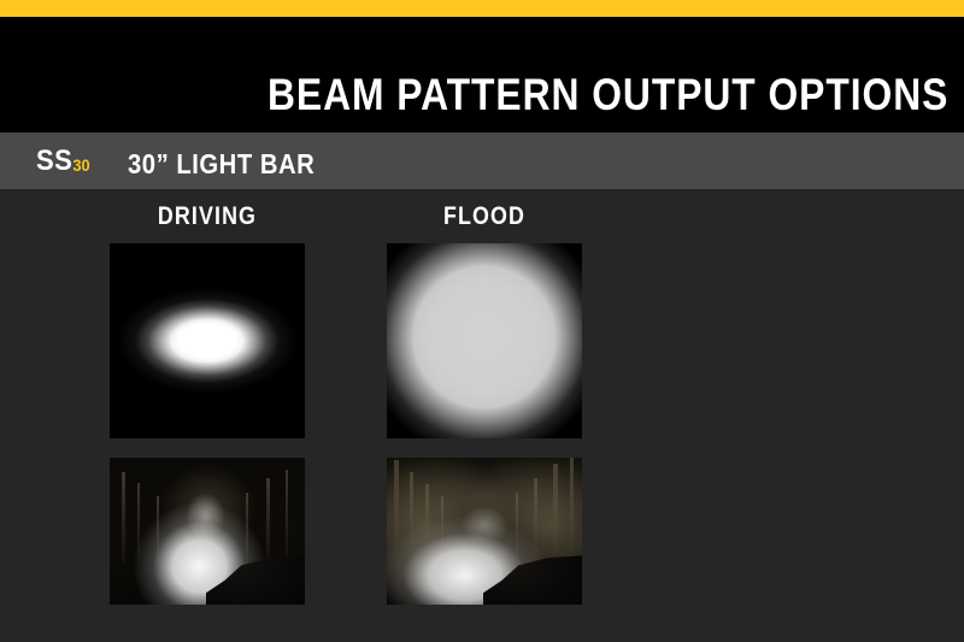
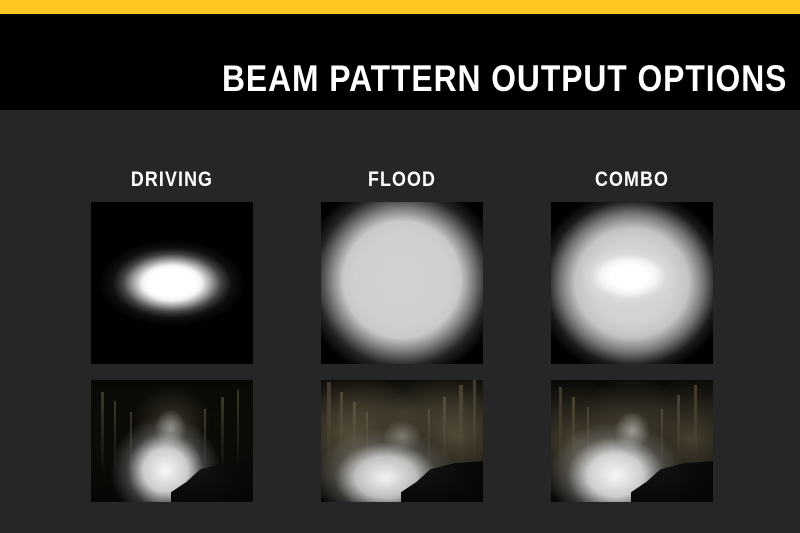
  BEAM PATTERN OUTPUT OPTIONS
- SS30
- 30” LIGHT BAR
  DRIVING
  FLOOD
+ COMBO
